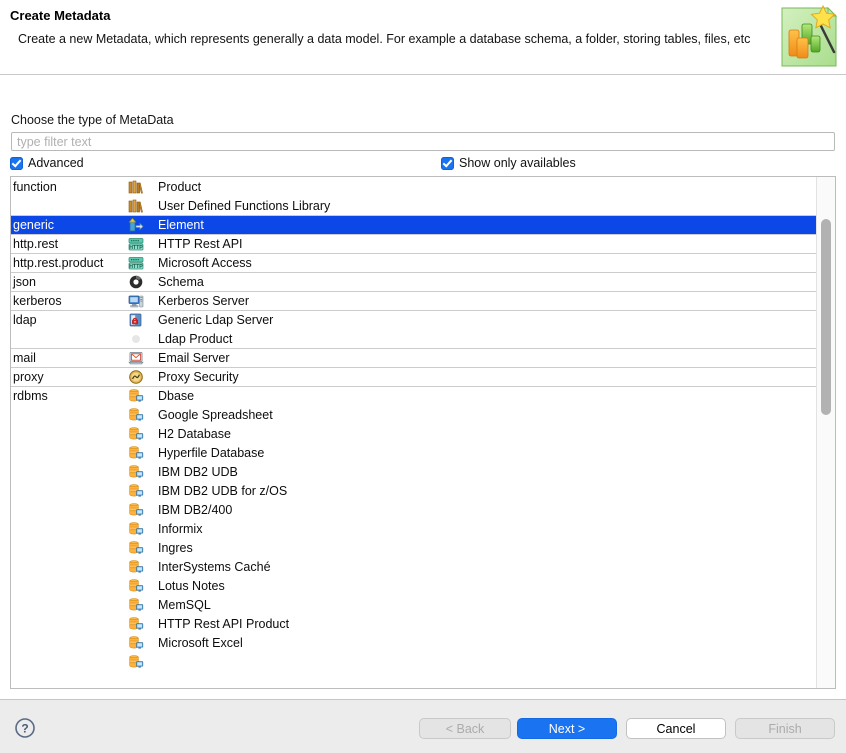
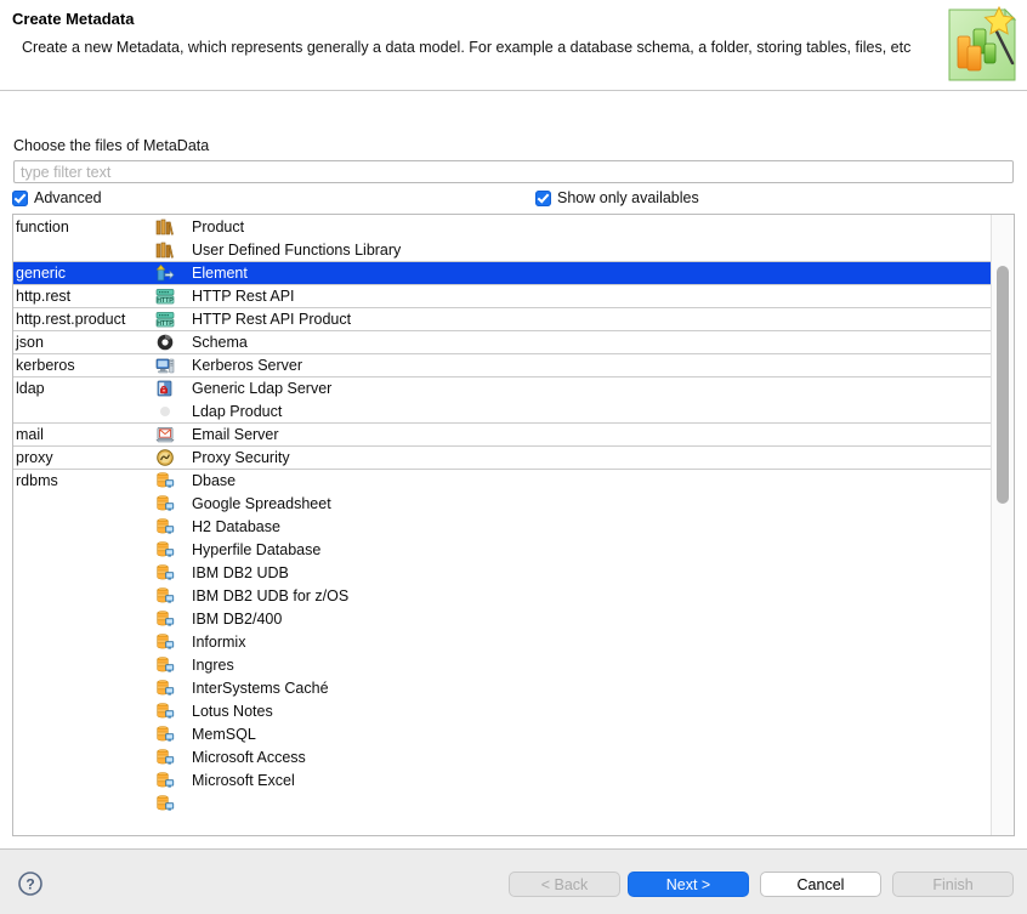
  Create Metadata
  Create a new Metadata, which represents generally a data model. For example a database schema, a folder, storing tables, files, etc
- Choose the type of MetaData
+ Choose the files of MetaData
  type filter text
  Advanced
  Show only availables
  function
  Product
  User Defined Functions Library
  generic
  Element
  http.rest
  HTTP Rest API
  http.rest.product
- Microsoft Access
+ HTTP Rest API Product
  json
  Schema
  kerberos
  Kerberos Server
  ldap
  Generic Ldap Server
  Ldap Product
  mail
  Email Server
  proxy
  Proxy Security
  rdbms
  Dbase
  Google Spreadsheet
  H2 Database
  Hyperfile Database
  IBM DB2 UDB
  IBM DB2 UDB for z/OS
  IBM DB2/400
  Informix
  Ingres
  InterSystems Caché
  Lotus Notes
  MemSQL
- HTTP Rest API Product
+ Microsoft Access
  Microsoft Excel
  ?
  < Back
  Next >
  Cancel
  Finish
